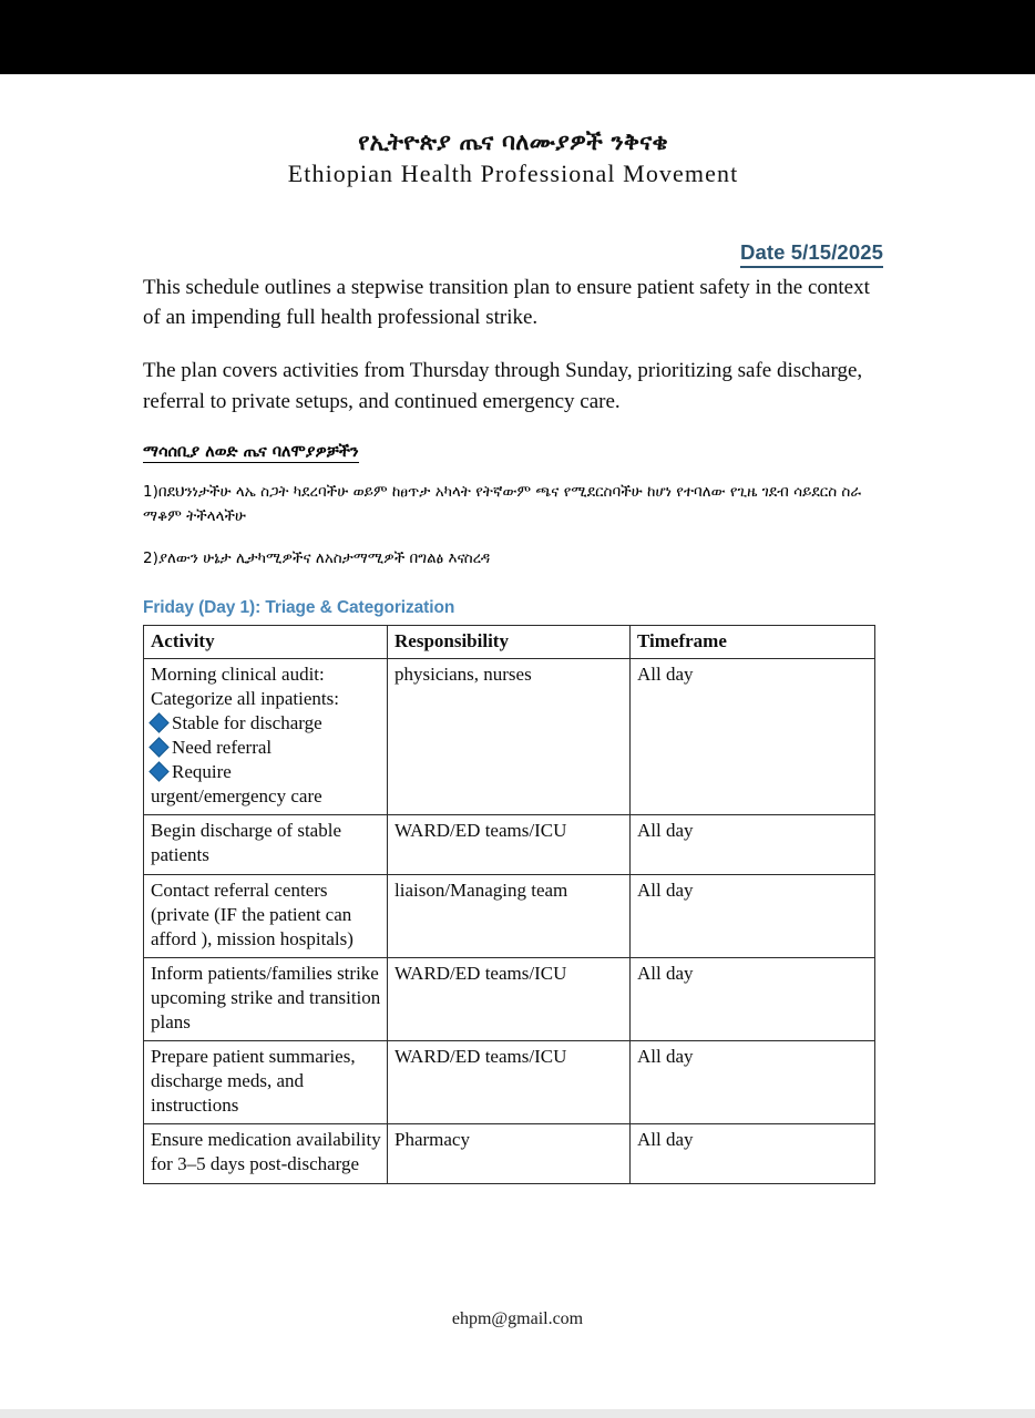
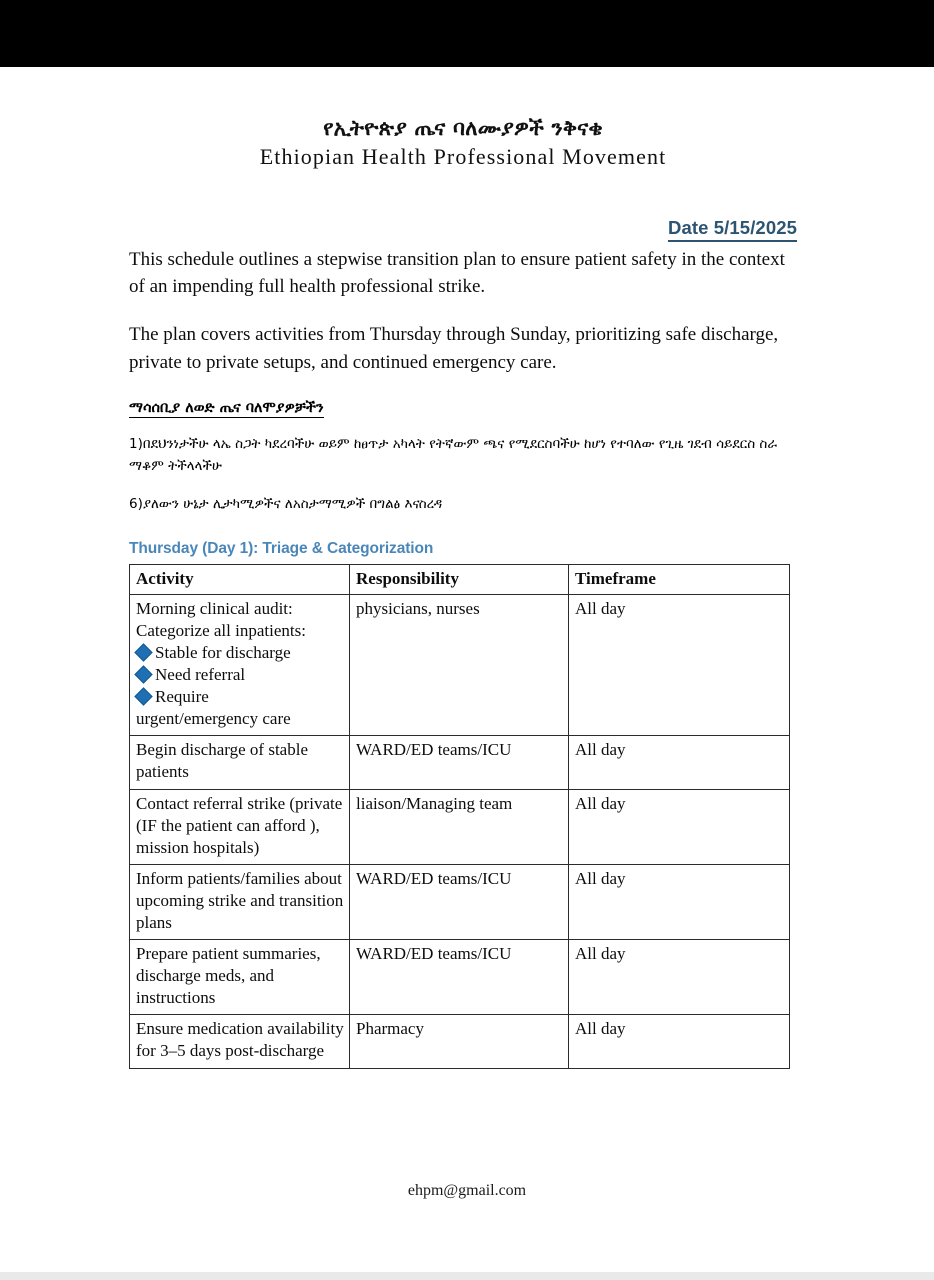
  የኢትዮጵያ ጤና ባለሙያዎች ንቅናቄ
  Ethiopian Health Professional Movement
  Date 5/15/2025
  This schedule outlines a stepwise transition plan to ensure patient safety in the context of an impending full health professional strike.
- The plan covers activities from Thursday through Sunday, prioritizing safe discharge, referral to private setups, and continued emergency care.
+ The plan covers activities from Thursday through Sunday, prioritizing safe discharge, private to private setups, and continued emergency care.
  ማሳሰቢያ ለወድ ጤና ባለሞያዎቻችን
  1)በደህንነታችሁ ላኤ ስጋት ካደረባችሁ ወይም ከፀጥታ አካላት የትኛውም ጫና የሚደርስባችሁ ከሆነ የተባለው የጊዜ ገደብ ሳይደርስ ስራ ማቆም ትችላላችሁ
- 2)ያለውን ሁኔታ ሊታካሚዎችና ለአስታማሚዎች በግልፅ እናስረዳ
+ 6)ያለውን ሁኔታ ሊታካሚዎችና ለአስታማሚዎች በግልፅ እናስረዳ
- Friday (Day 1): Triage & Categorization
+ Thursday (Day 1): Triage & Categorization
  Activity	Responsibility	Timeframe
  Morning clinical audit: Categorize all inpatients: Stable for discharge Need referral Require urgent/emergency care	physicians, nurses	All day
  Begin discharge of stable patients	WARD/ED teams/ICU	All day
- Contact referral centers (private (IF the patient can afford ), mission hospitals)	liaison/Managing team	All day
+ Contact referral strike (private (IF the patient can afford ), mission hospitals)	liaison/Managing team	All day
- Inform patients/families strike upcoming strike and transition plans	WARD/ED teams/ICU	All day
+ Inform patients/families about upcoming strike and transition plans	WARD/ED teams/ICU	All day
  Prepare patient summaries, discharge meds, and instructions	WARD/ED teams/ICU	All day
  Ensure medication availability for 3–5 days post-discharge	Pharmacy	All day
  ehpm@gmail.com
